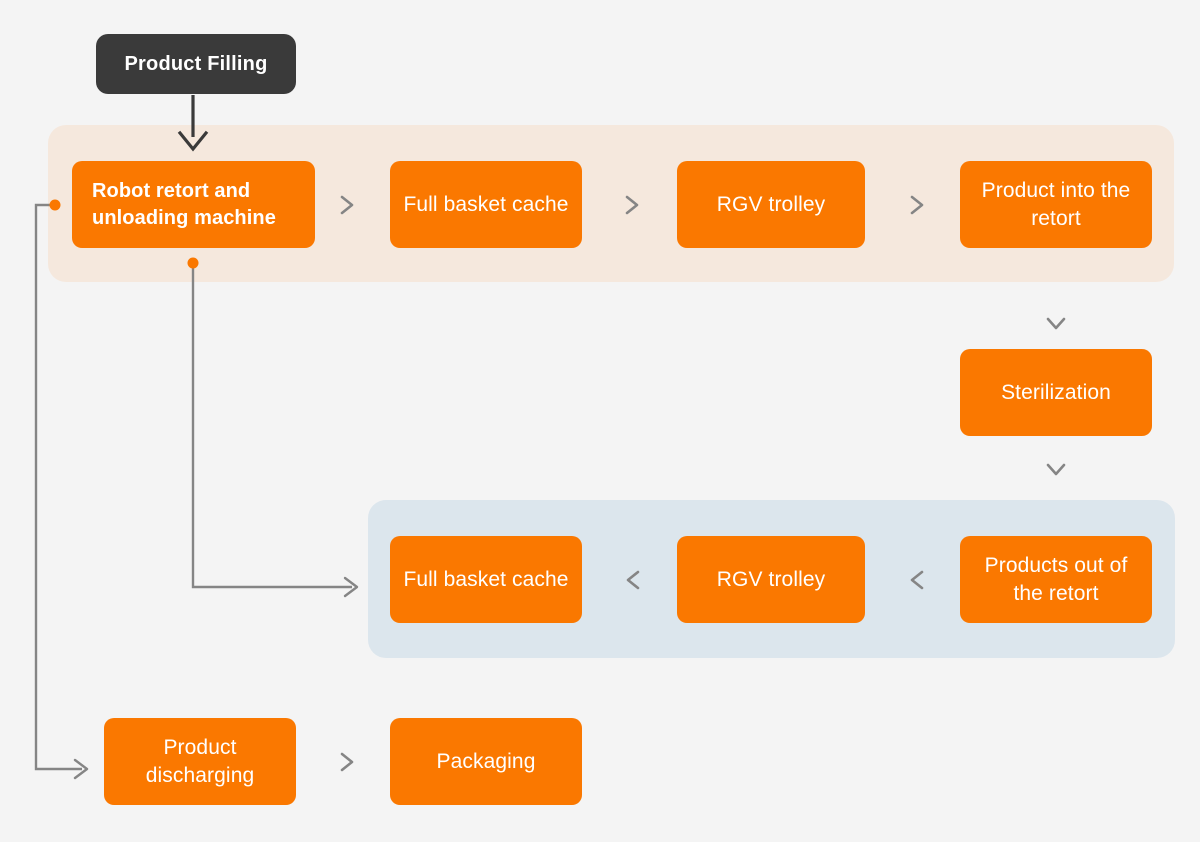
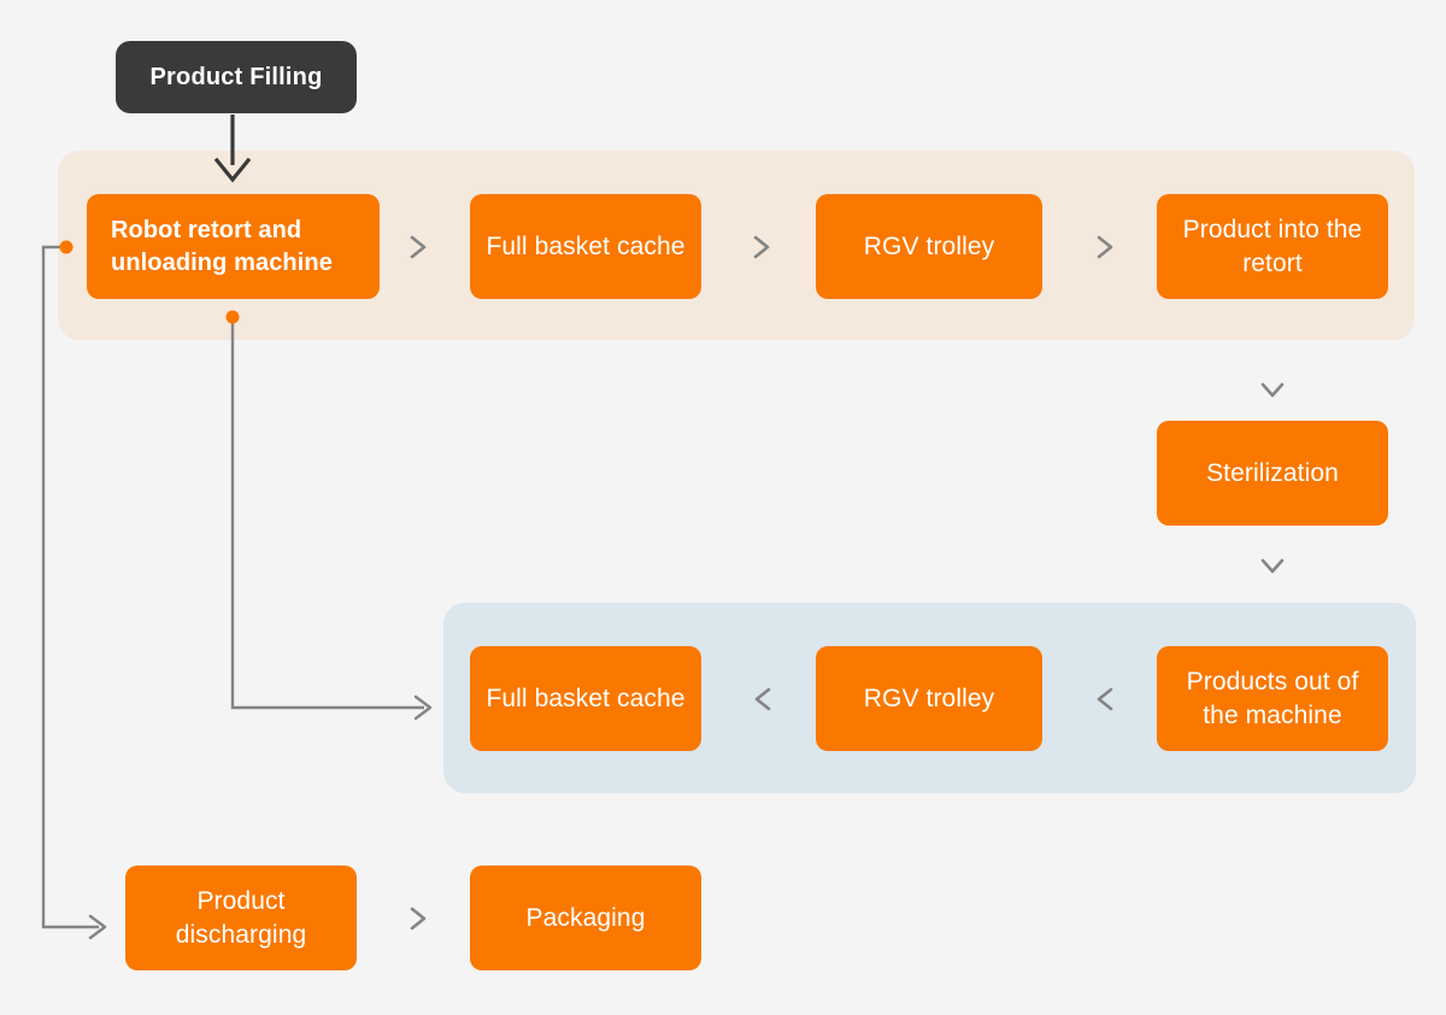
  Product Filling
  Robot retort and unloading machine
  Full basket cache
  RGV trolley
  Product into the retort
  Sterilization
- Products out of the retort
+ Products out of the machine
  RGV trolley
  Full basket cache
  Product discharging
  Packaging
